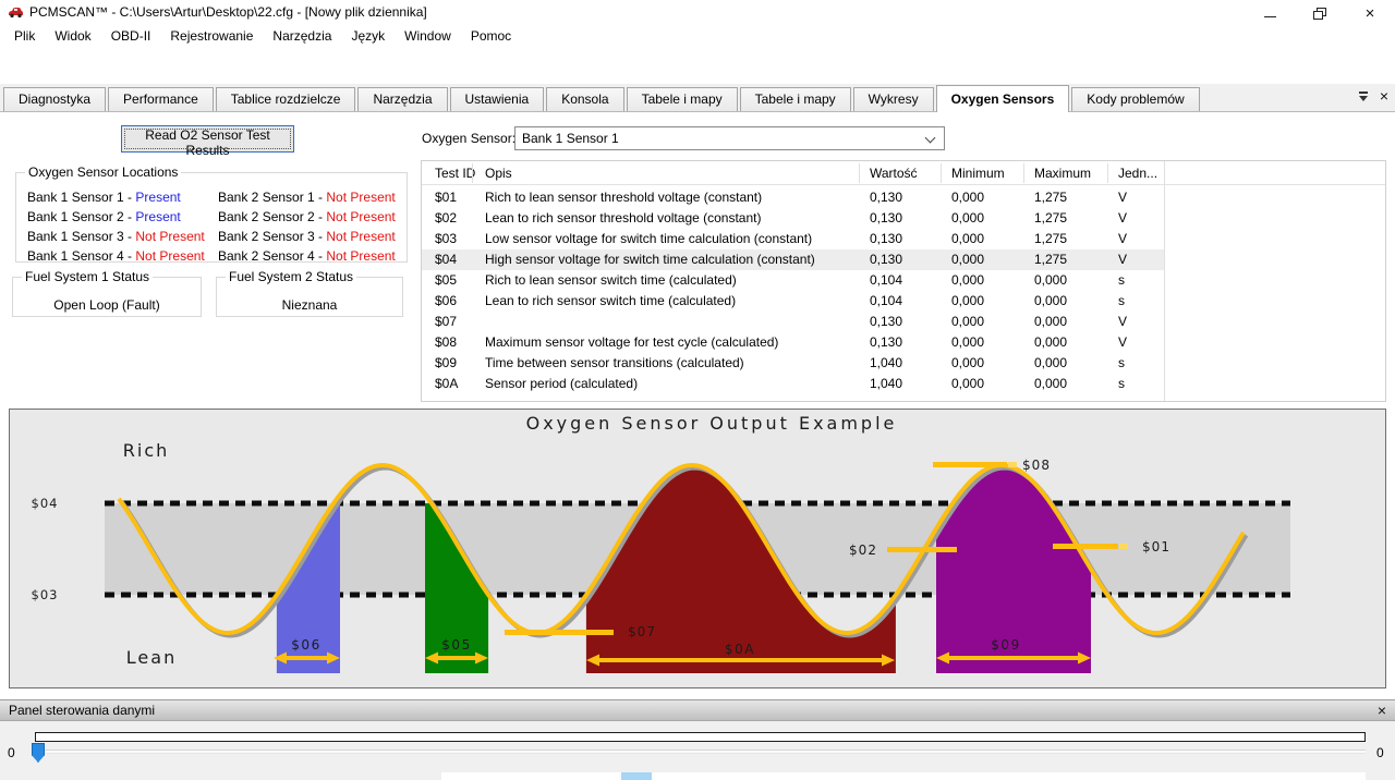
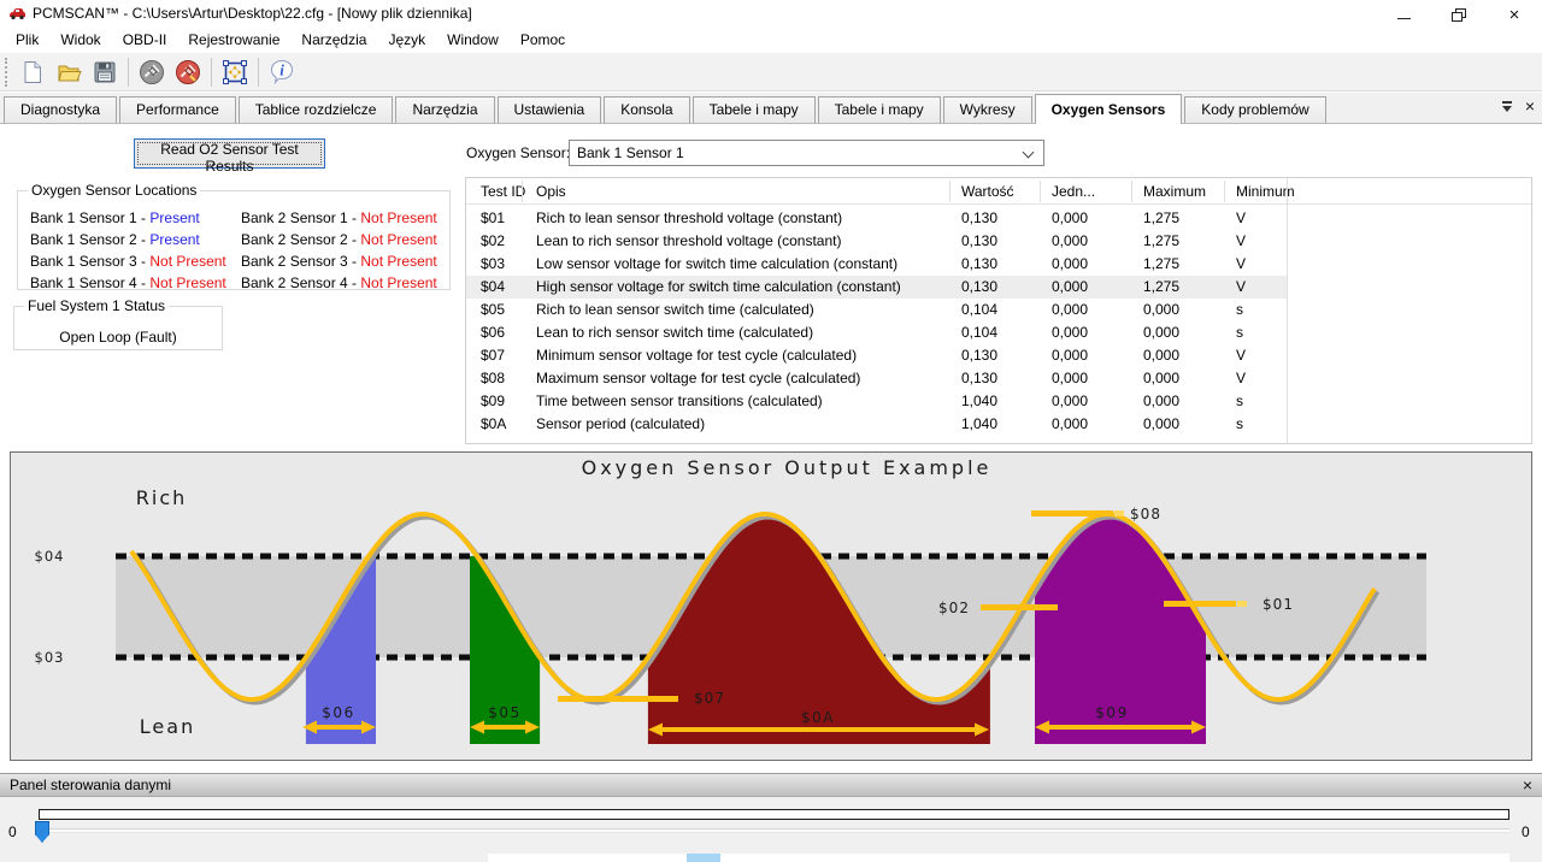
  PCMSCAN™ - C:\Users\Artur\Desktop\22.cfg - [Nowy plik dziennika]
  ×
  Plik
  Widok
  OBD-II
  Rejestrowanie
  Narzędzia
  Język
  Window
  Pomoc
+ i
  Diagnostyka
  Performance
  Tablice rozdzielcze
  Narzędzia
  Ustawienia
  Konsola
  Tabele i mapy
  Tabele i mapy
  Wykresy
  Oxygen Sensors
  Kody problemów
  ×
  Read O2 Sensor Test Results
  Oxygen Sensor Locations
  Bank 1 Sensor 1 - Present
  Bank 1 Sensor 2 - Present
  Bank 1 Sensor 3 - Not Present
  Bank 1 Sensor 4 - Not Present
  Bank 2 Sensor 1 - Not Present
  Bank 2 Sensor 2 - Not Present
  Bank 2 Sensor 3 - Not Present
  Bank 2 Sensor 4 - Not Present
  Fuel System 1 Status
  Open Loop (Fault)
- Fuel System 2 Status
- Nieznana
  Oxygen Sensor
  Bank 1 Sensor 1
  Test ID
  Opis
  Wartość
- Minimum
+ Jedn...
  Maximum
- Jedn...
+ Minimum
  $01
  Rich to lean sensor threshold voltage (constant)
  0,130
  0,000
  1,275
  V
  $02
  Lean to rich sensor threshold voltage (constant)
  0,130
  0,000
  1,275
  V
  $03
  Low sensor voltage for switch time calculation (constant)
  0,130
  0,000
  1,275
  V
  $04
  High sensor voltage for switch time calculation (constant)
  0,130
  0,000
  1,275
  V
  $05
  Rich to lean sensor switch time (calculated)
  0,104
  0,000
  0,000
  s
  $06
  Lean to rich sensor switch time (calculated)
  0,104
  0,000
  0,000
  s
  $07
+ Minimum sensor voltage for test cycle (calculated)
  0,130
  0,000
  0,000
  V
  $08
  Maximum sensor voltage for test cycle (calculated)
  0,130
  0,000
  0,000
  V
  $09
  Time between sensor transitions (calculated)
  1,040
  0,000
  0,000
  s
  $0A
  Sensor period (calculated)
  1,040
  0,000
  0,000
  s
  $06
  $05
  $0A
  $09
  $07
  $08
  $02
  $01
  Oxygen Sensor Output Example
  Rich
  Lean
  $04
  $03
  Panel sterowania danymi
  ×
  0
  0
